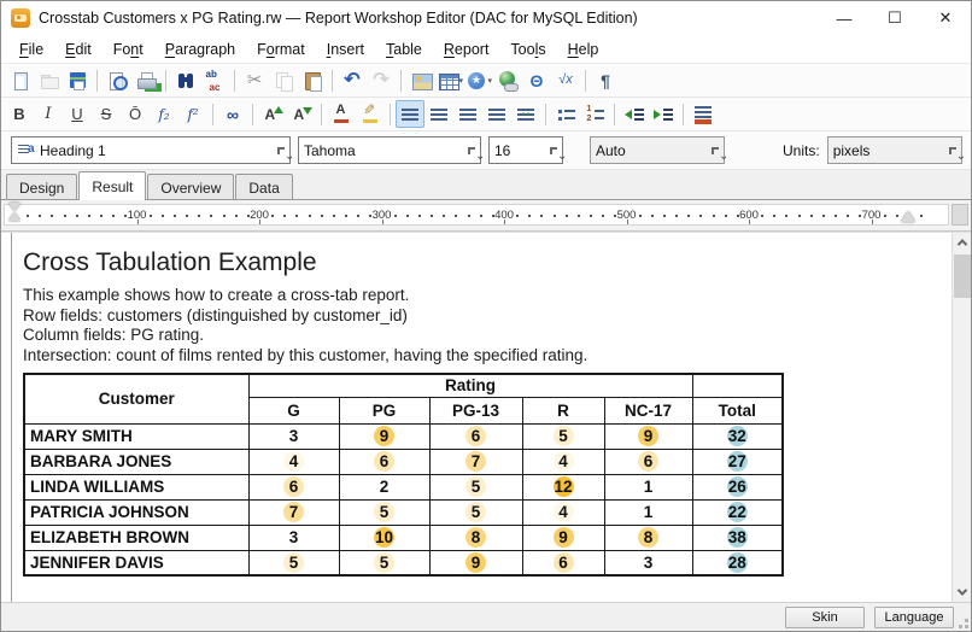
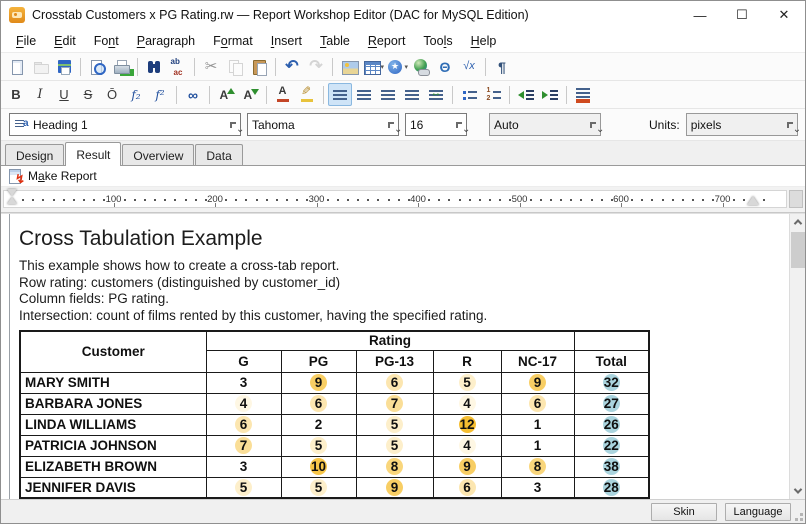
  Crosstab Customers x PG Rating.rw — Report Workshop Editor (DAC for MySQL Edition)
  —
  ☐
  ✕
  File
  Edit
  Font
  Paragraph
  Format
  Insert
  Table
  Report
  Tools
  Help
  ✂
  ↶
  ↷
  Θ
  √x
  ¶
  B
  I
  U
  S
  Ō
  f₂
  f²
  ∞
  Heading 1
  ⌄
  Tahoma
  ⌄
  16
  ⌄
  Auto
  ⌄
  Units:
  pixels
  ⌄
  Design
  Result
  Overview
  Data
+ Make Report
  100
  200
  300
  400
  500
  600
  700
  Cross Tabulation Example
  This example shows how to create a cross-tab report.
- Row fields: customers (distinguished by customer_id)
+ Row rating: customers (distinguished by customer_id)
  Column fields: PG rating.
  Intersection: count of films rented by this customer, having the specified rating.
  Customer	Rating
  G	PG	PG-13	R	NC-17	Total
  MARY SMITH	3	9	6	5	9	32
  BARBARA JONES	4	6	7	4	6	27
  LINDA WILLIAMS	6	2	5	12	1	26
  PATRICIA JOHNSON	7	5	5	4	1	22
  ELIZABETH BROWN	3	10	8	9	8	38
  JENNIFER DAVIS	5	5	9	6	3	28
  Skin
  Language
